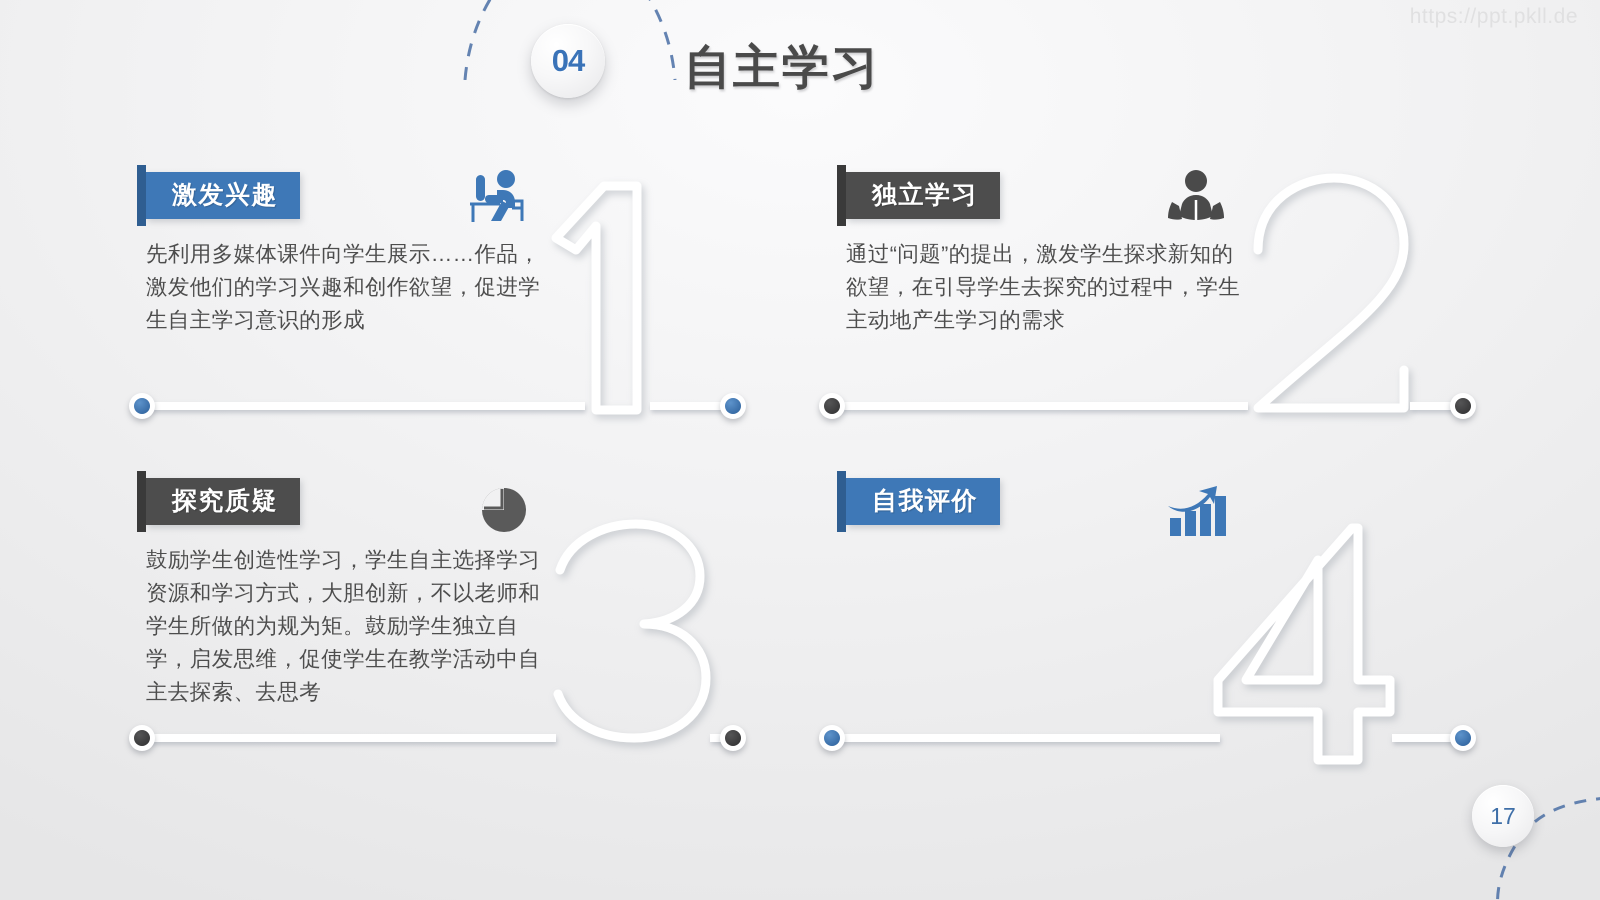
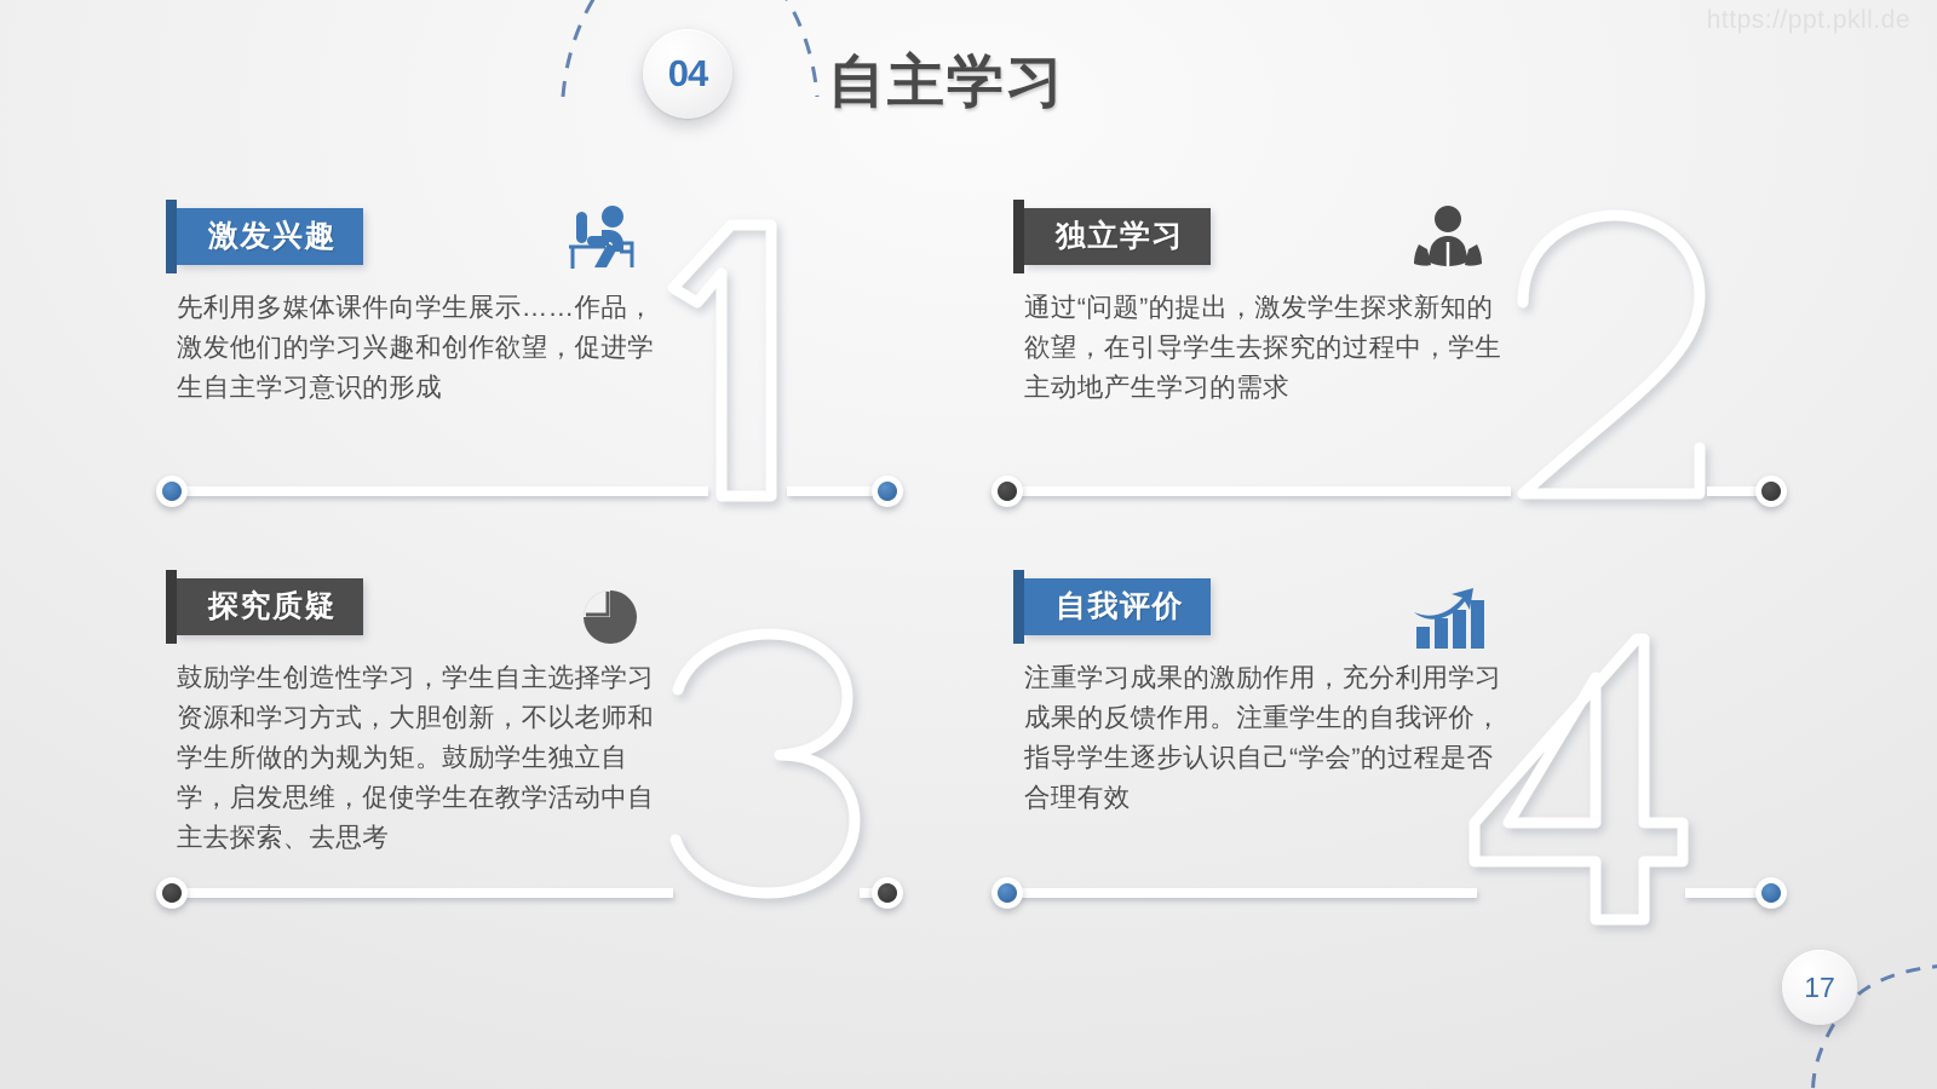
  04
  自主学习
  激发兴趣
  先利用多媒体课件向学生展示……作品，激发他们的学习兴趣和创作欲望，促进学生自主学习意识的形成
  独立学习
  通过“问题”的提出，激发学生探求新知的欲望，在引导学生去探究的过程中，学生主动地产生学习的需求
  探究质疑
  鼓励学生创造性学习，学生自主选择学习资源和学习方式，大胆创新，不以老师和学生所做的为规为矩。鼓励学生独立自学，启发思维，促使学生在教学活动中自主去探索、去思考
  自我评价
+ 注重学习成果的激励作用，充分利用学习成果的反馈作用。注重学生的自我评价，指导学生逐步认识自己“学会”的过程是否合理有效
  17
